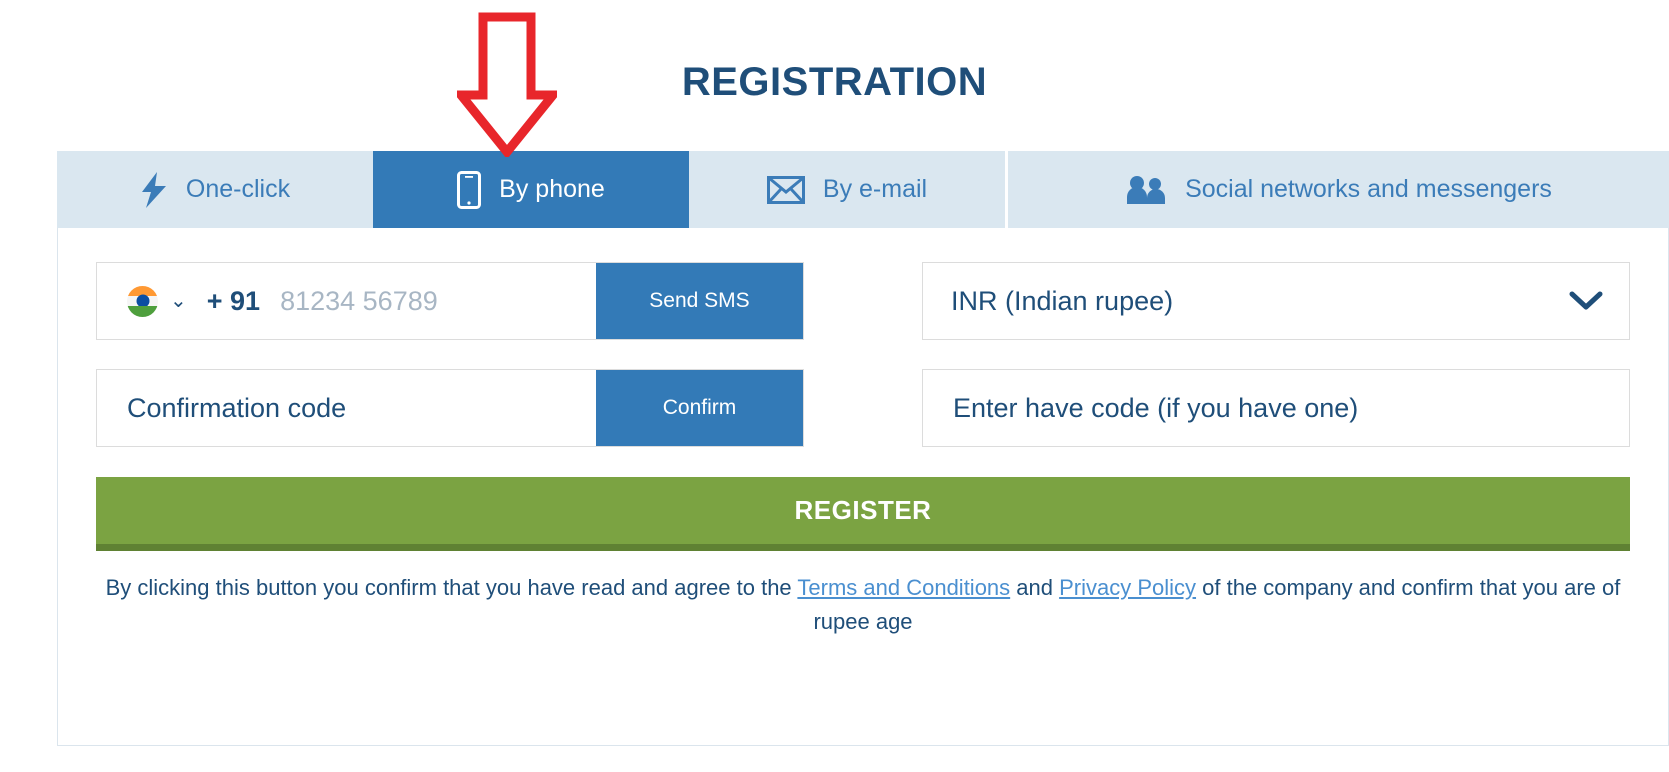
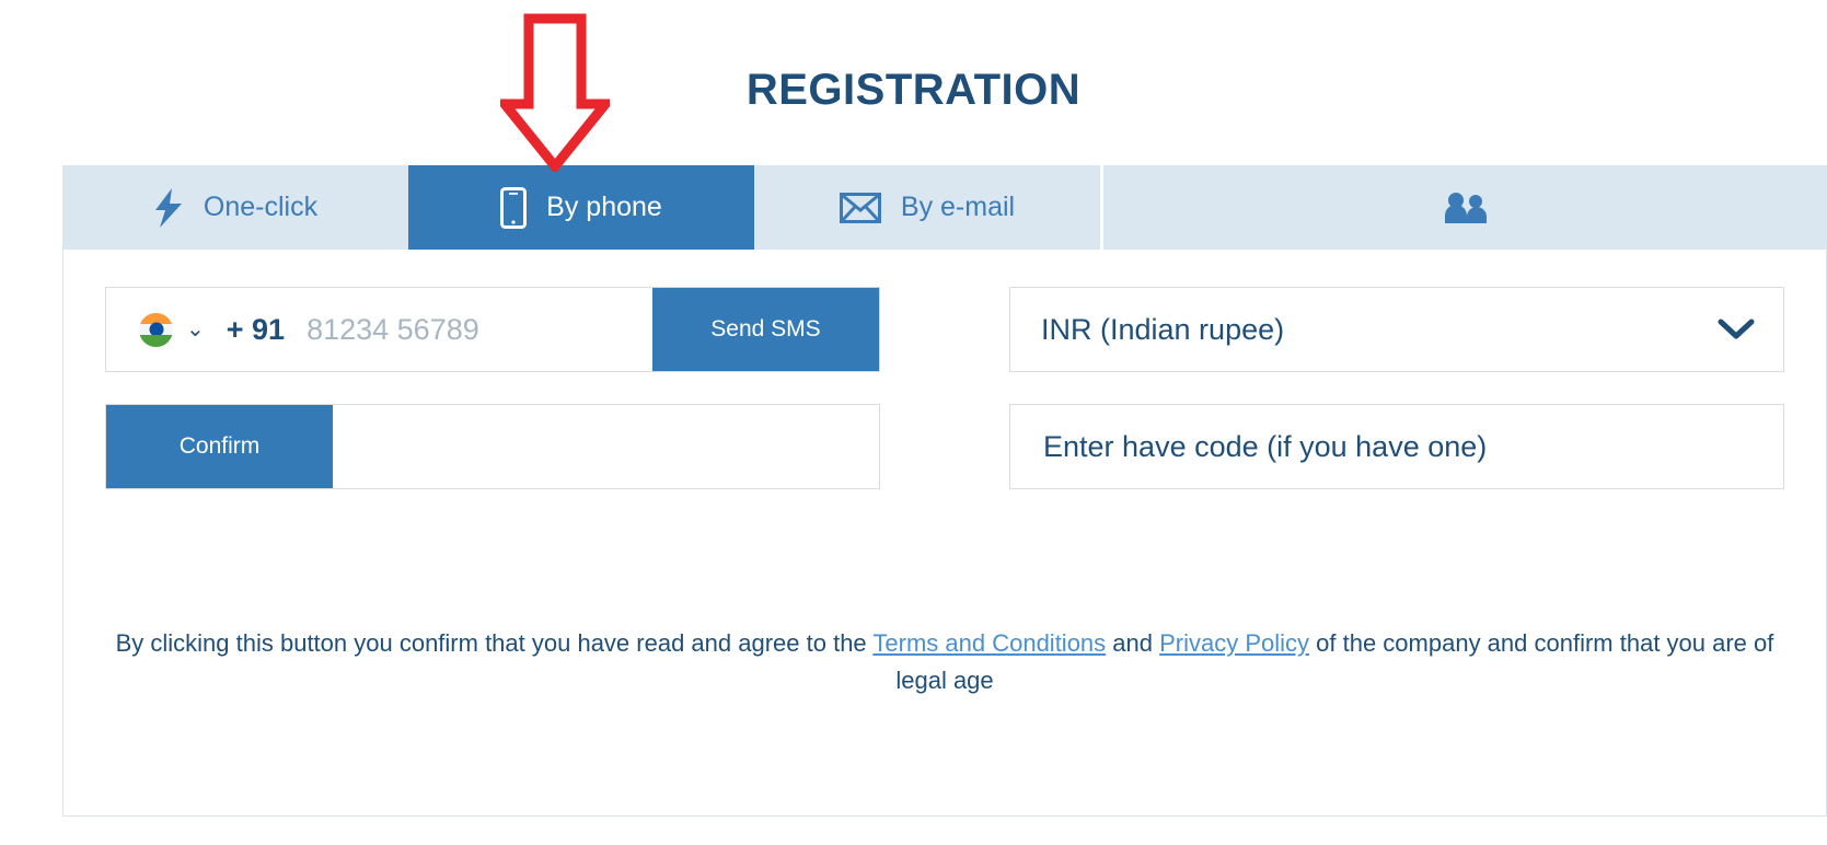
  REGISTRATION
  One-click
  By phone
  By e-mail
- Social networks and messengers
  ⌄
  + 91
  81234 56789
  Send SMS
  INR (Indian rupee)
- Confirmation code
  Confirm
  Enter have code (if you have one)
- REGISTER
- By clicking this button you confirm that you have read and agree to the Terms and Conditions and Privacy Policy of the company and confirm that you are of rupee age
+ By clicking this button you confirm that you have read and agree to the Terms and Conditions and Privacy Policy of the company and confirm that you are of legal age
